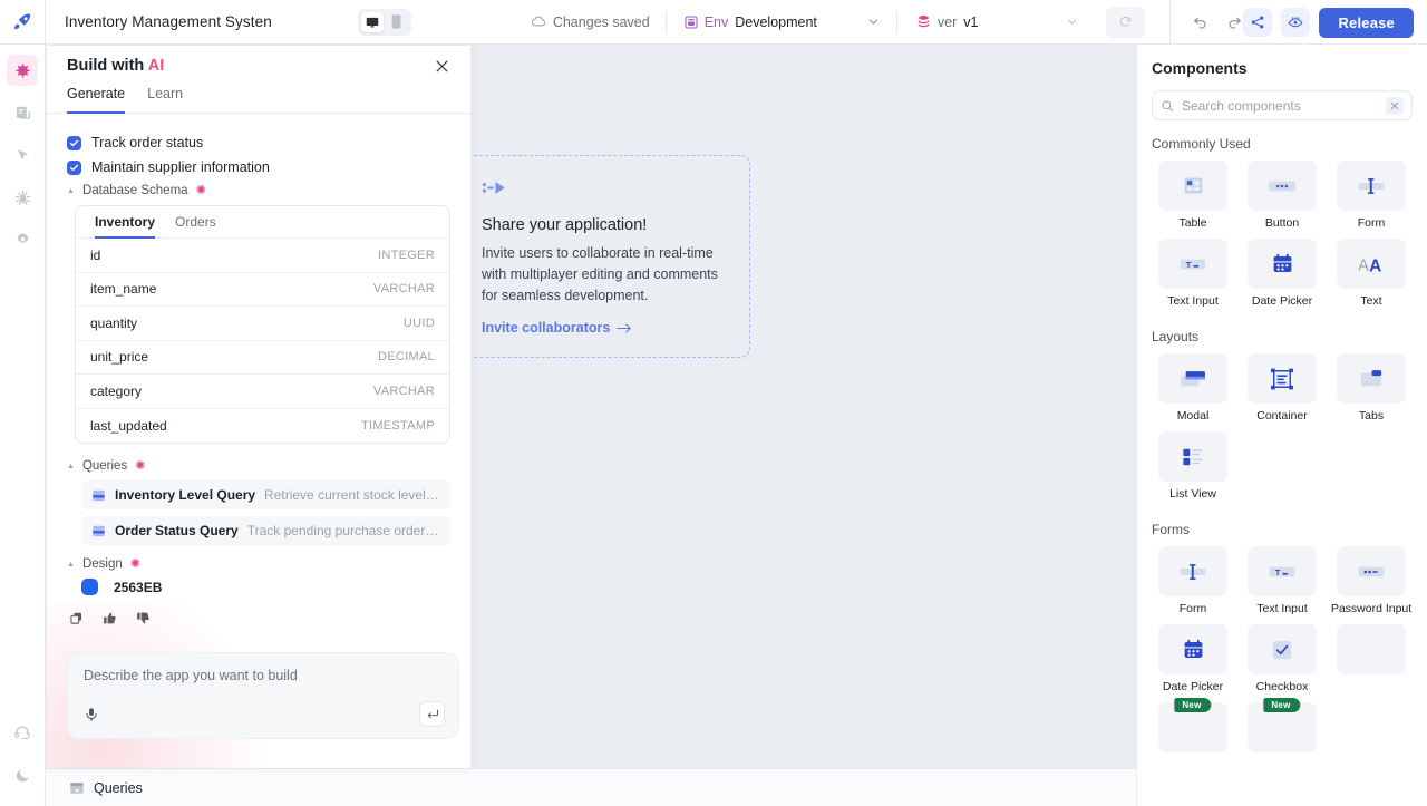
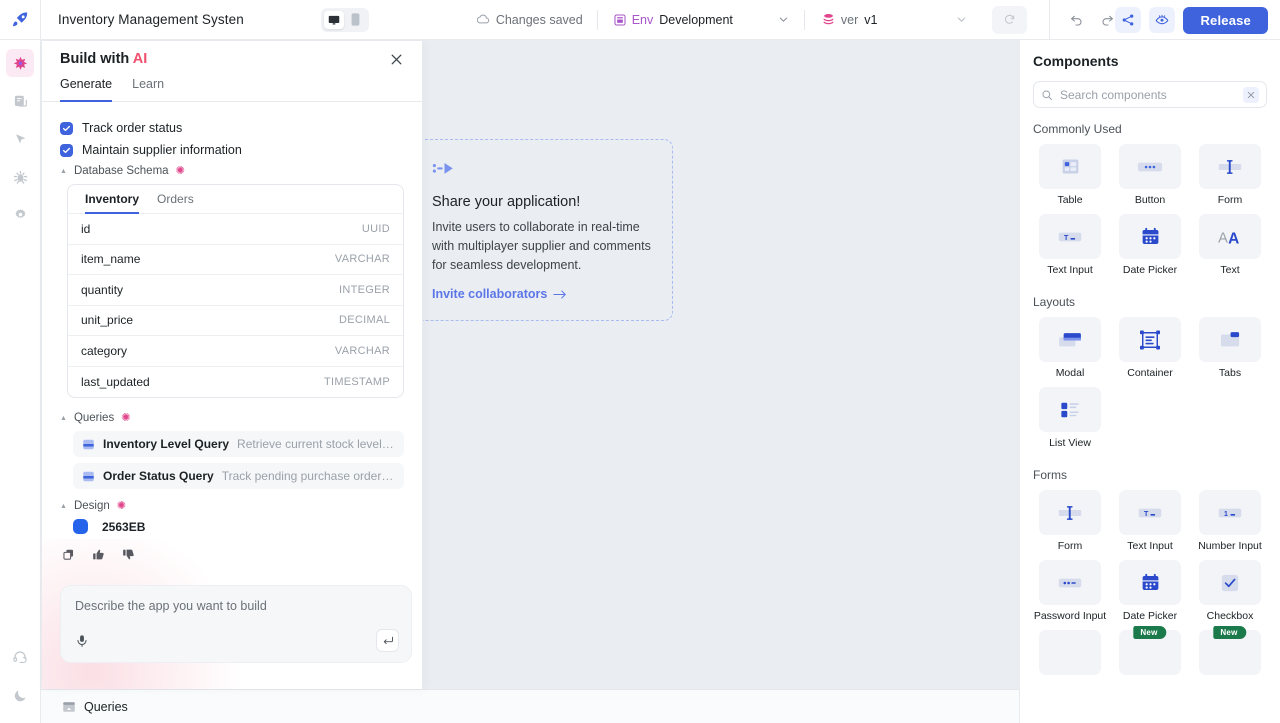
  Inventory Management Systen
  Changes saved
  Env
  Development
  ver
  v1
  Release
  Share your application!
- Invite users to collaborate in real-time with multiplayer editing and comments for seamless development.
+ Invite users to collaborate in real-time with multiplayer supplier and comments for seamless development.
  Invite collaborators
  Queries
  Build with AI
  Generate
  Learn
  Track order status
  Maintain supplier information
  Database Schema
  ✺
  Inventory
  Orders
  id
- INTEGER
+ UUID
  item_name
  VARCHAR
  quantity
- UUID
+ INTEGER
  unit_price
  DECIMAL
  category
  VARCHAR
  last_updated
  TIMESTAMP
  Queries
  ✺
  Inventory Level Query
  Retrieve current stock levels f
  Order Status Query
  Track pending purchase orders a
  Design
  ✺
  2563EB
  Describe the app you want to build
  Components
  Search components
  Commonly Used
  Table
  Button
  Form
  T
  Text Input
  Date Picker
  A
  A
  Text
  Layouts
  Modal
  Container
  Tabs
  List View
  Forms
  Form
  T
  Text Input
+ 1
+ Number Input
  Password Input
  Date Picker
  Checkbox
  New
  New
